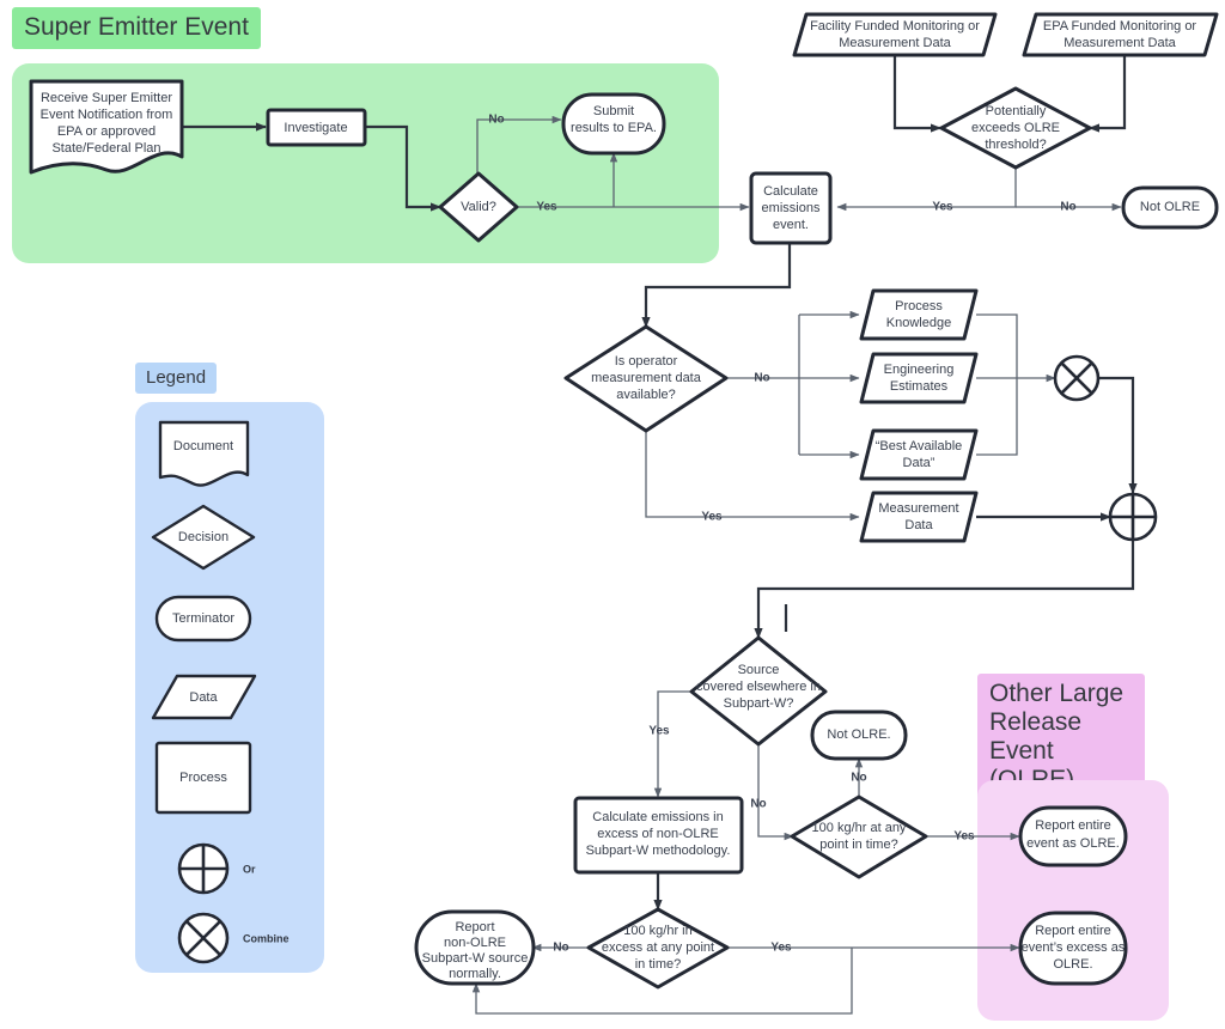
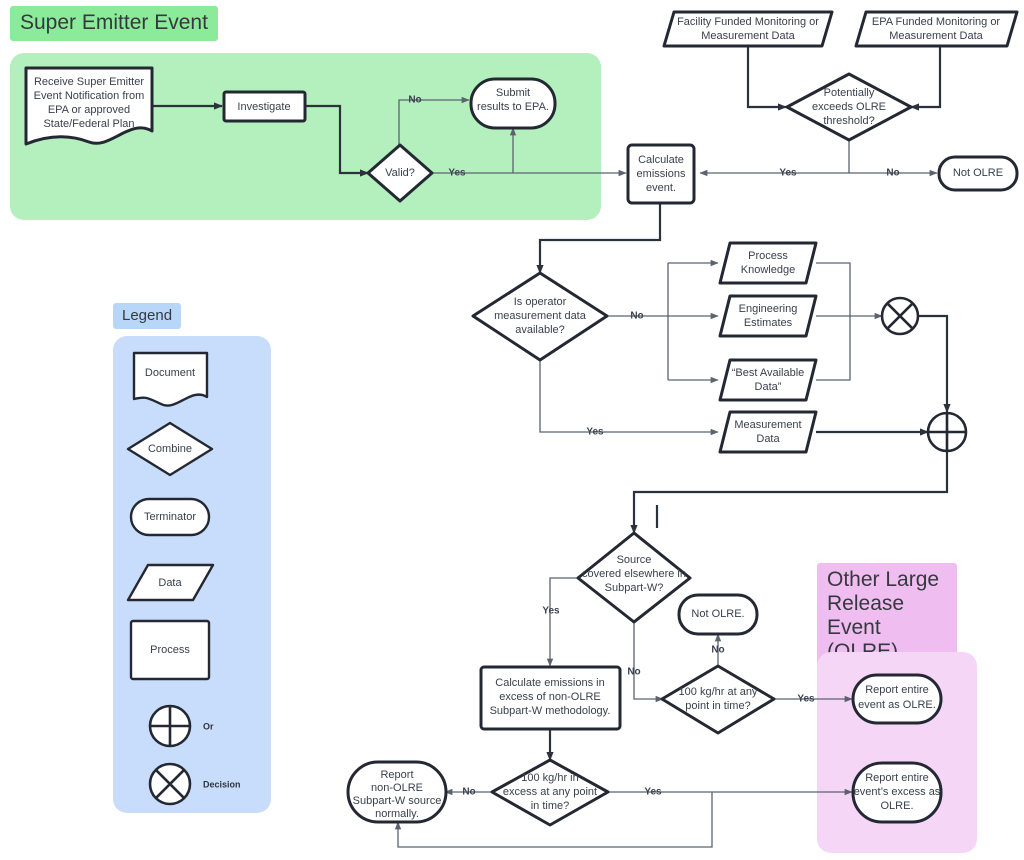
  Super Emitter Event
  Other Large
  Release Event
  Legend
  No
  Yes
  Yes
  No
  No
  Yes
  Yes
  No
  No
  Yes
  No
  Yes
  Receive Super Emitter
  Event Notification from
  EPA or approved
  State/Federal Plan
  Investigate
  Valid?
  Submit
  results to EPA.
  Facility Funded Monitoring or
  Measurement Data
  EPA Funded Monitoring or
  Measurement Data
  Potentially
  exceeds OLRE
  threshold?
  Not OLRE
  Calculate
  emissions
  event.
  Is operator
  measurement data
  available?
  Process
  Knowledge
  Engineering
  Estimates
  “Best Available
  Data”
  Measurement
  Data
  Source
  covered elsewhere in
  Subpart-W?
  Calculate emissions in
  excess of non-OLRE
  Subpart-W methodology.
  Not OLRE.
  100 kg/hr at any
  point in time?
  100 kg/hr in
  excess at any point
  in time?
  Report
  non-OLRE
  Subpart-W source
  normally.
  Report entire
  event as OLRE.
  Report entire
  event’s excess as
  OLRE.
  Document
- Decision
+ Combine
  Terminator
  Data
  Process
  Or
- Combine
+ Decision
